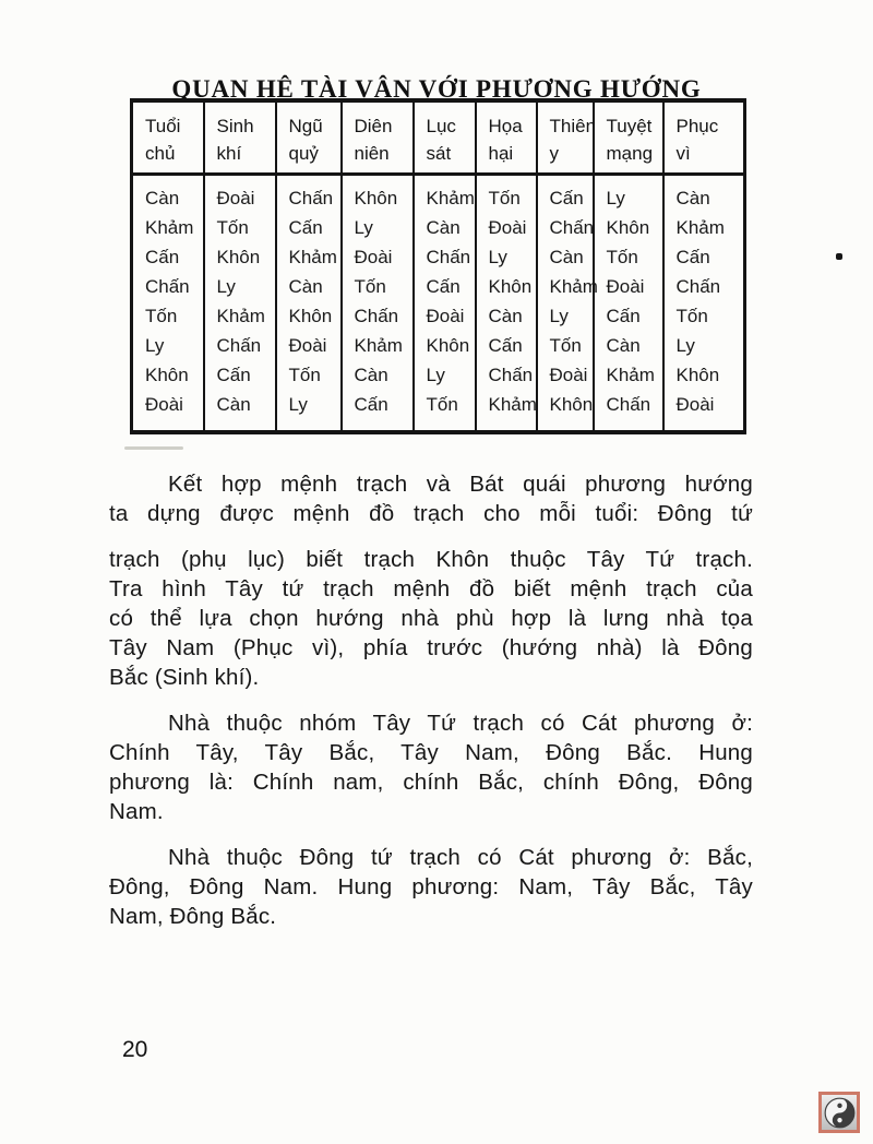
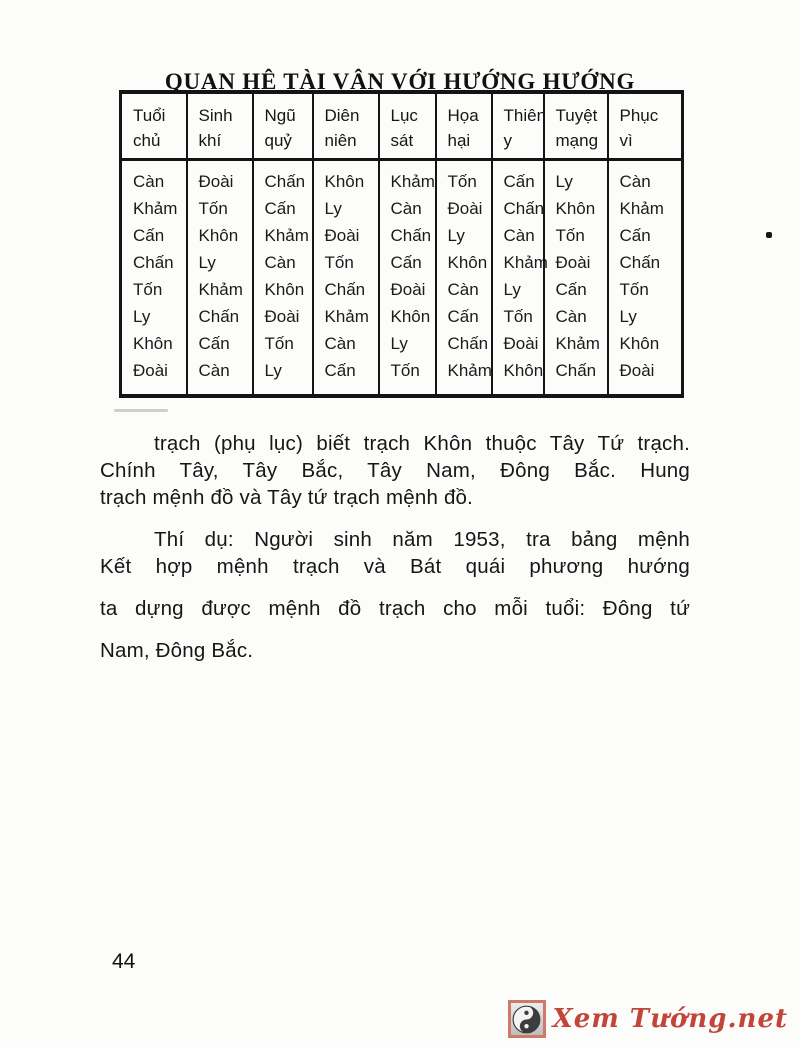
- QUAN HỆ TÀI VẬN VỚI PHƯƠNG HƯỚNG
+ QUAN HỆ TÀI VẬN VỚI HƯỚNG HƯỚNG
  Tuổichủ	Sinhkhí	Ngũquỷ	Diênniên	Lụcsát	Họahại	Thiêny	Tuyệtmạng	Phụcvì
  CànKhảmCấnChấnTốnLyKhônĐoài	ĐoàiTốnKhônLyKhảmChấnCấnCàn	ChấnCấnKhảmCànKhônĐoàiTốnLy	KhônLyĐoàiTốnChấnKhảmCànCấn	KhảmCànChấnCấnĐoàiKhônLyTốn	TốnĐoàiLyKhônCànCấnChấnKhảm	CấnChấnCànKhảmLyTốnĐoàiKhôn	LyKhônTốnĐoàiCấnCànKhảmChấn	CànKhảmCấnChấnTốnLyKhônĐoài
- Kết hợp mệnh trạch và Bát quái phương hướng
+ trạch (phụ lục) biết trạch Khôn thuộc Tây Tứ trạch.
- ta dựng được mệnh đồ trạch cho mỗi tuổi: Đông tứ
+ Chính Tây, Tây Bắc, Tây Nam, Đông Bắc. Hung
+ trạch mệnh đồ và Tây tứ trạch mệnh đồ.
+ Thí dụ: Người sinh năm 1953, tra bảng mệnh
- trạch (phụ lục) biết trạch Khôn thuộc Tây Tứ trạch.
+ Kết hợp mệnh trạch và Bát quái phương hướng
- Tra hình Tây tứ trạch mệnh đồ biết mệnh trạch của
- có thể lựa chọn hướng nhà phù hợp là lưng nhà tọa
- Tây Nam (Phục vì), phía trước (hướng nhà) là Đông
- Bắc (Sinh khí).
- Nhà thuộc nhóm Tây Tứ trạch có Cát phương ở:
- Chính Tây, Tây Bắc, Tây Nam, Đông Bắc. Hung
+ ta dựng được mệnh đồ trạch cho mỗi tuổi: Đông tứ
- phương là: Chính nam, chính Bắc, chính Đông, Đông
- Nam.
- Nhà thuộc Đông tứ trạch có Cát phương ở: Bắc,
- Đông, Đông Nam. Hung phương: Nam, Tây Bắc, Tây
  Nam, Đông Bắc.
- 20
+ 44
+ Xem Tướng.net
